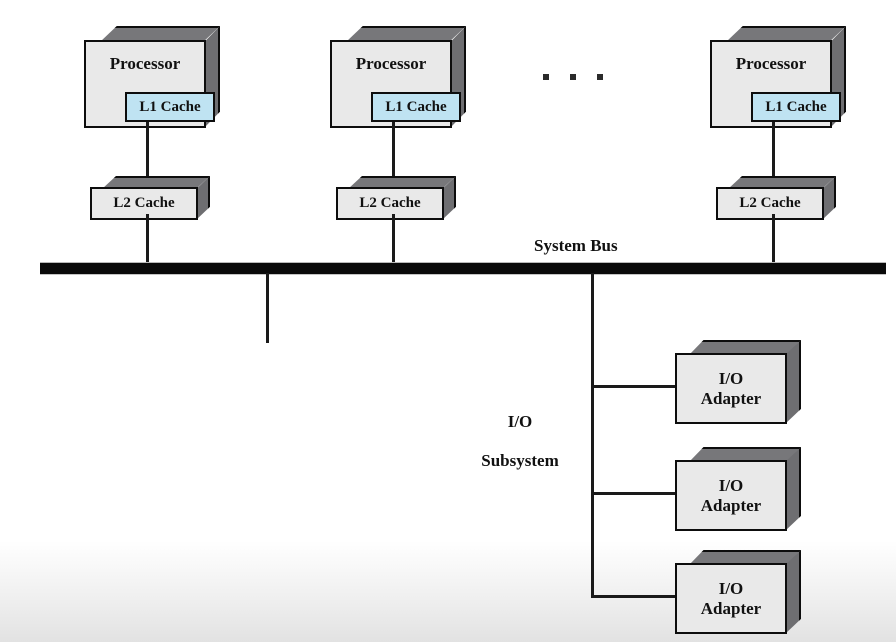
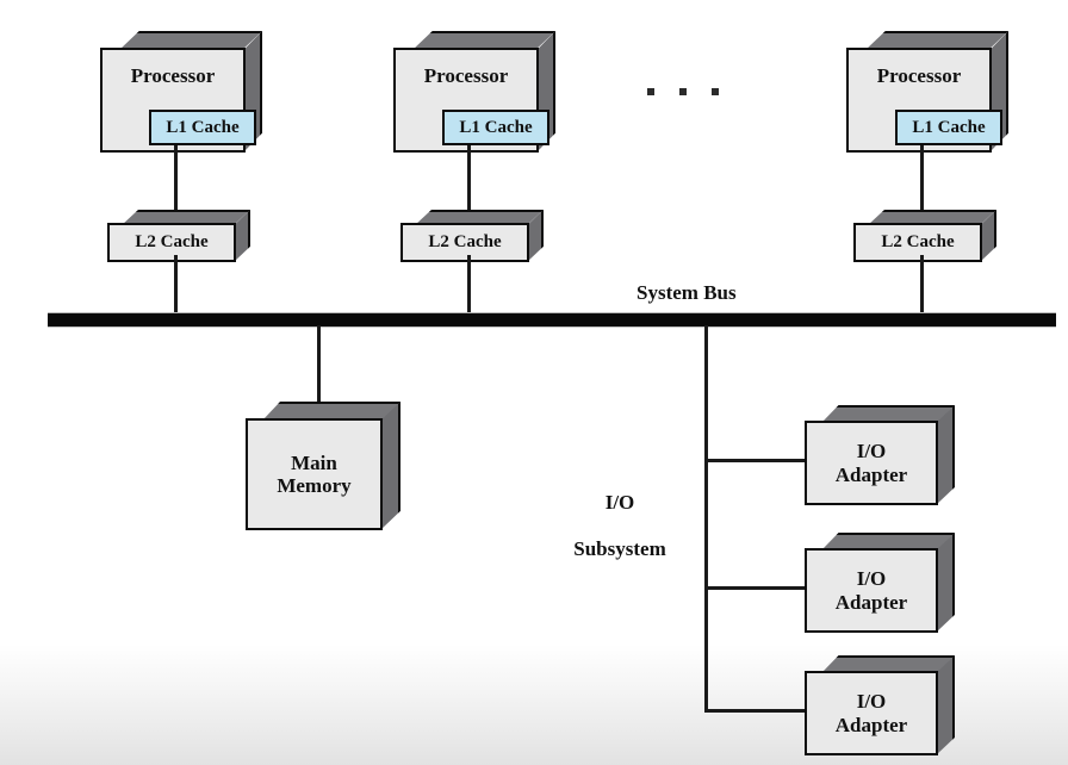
  Processor
  L1 Cache
  L2 Cache
  Processor
  L1 Cache
  L2 Cache
  Processor
  L1 Cache
  L2 Cache
  System Bus
+ Main
+ Memory
  I/O
  Subsystem
  I/O
  Adapter
  I/O
  Adapter
  I/O
  Adapter
